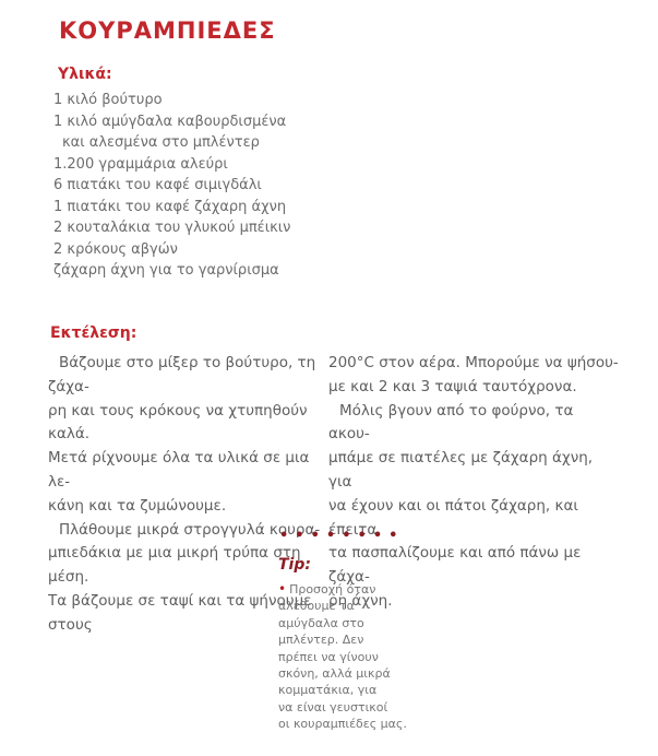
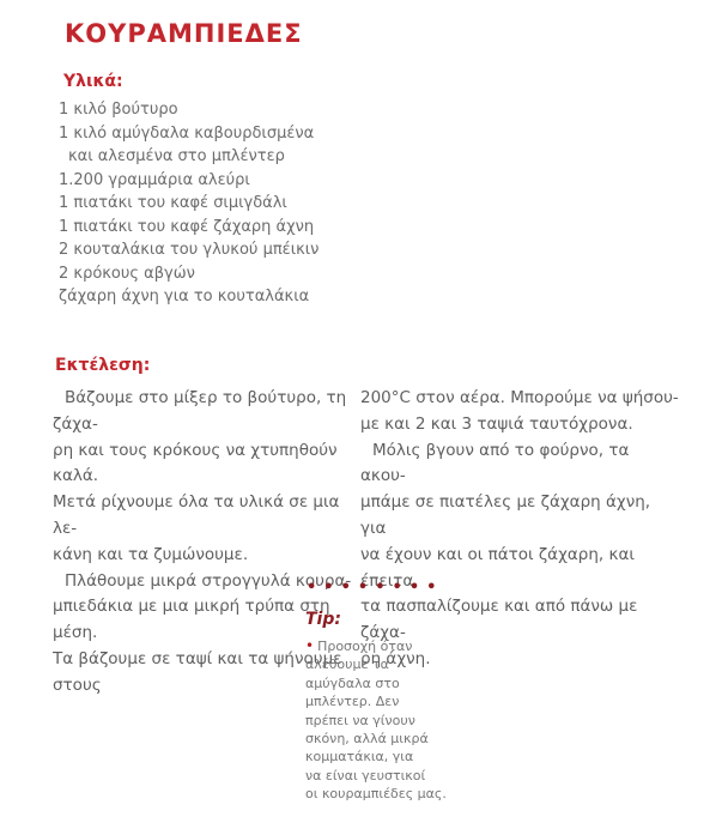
  ΚΟΥΡΑΜΠΙΕΔΕΣ
  Υλικά:
  1 κιλό βούτυρο
  1 κιλό αμύγδαλα καβουρδισμένα
  και αλεσμένα στο μπλέντερ
  1.200 γραμμάρια αλεύρι
- 6 πιατάκι του καφέ σιμιγδάλι
+ 1 πιατάκι του καφέ σιμιγδάλι
  1 πιατάκι του καφέ ζάχαρη άχνη
  2 κουταλάκια του γλυκού μπέικιν
  2 κρόκους αβγών
- ζάχαρη άχνη για το γαρνίρισμα
+ ζάχαρη άχνη για το κουταλάκια
  Εκτέλεση:
  Βάζουμε στο μίξερ το βούτυρο, τη ζάχα-
  ρη και τους κρόκους να χτυπηθούν καλά.
  Μετά ρίχνουμε όλα τα υλικά σε μια λε-
  κάνη και τα ζυμώνουμε.
  Πλάθουμε μικρά στρογγυλά κουρα-
  μπιεδάκια με μια μικρή τρύπα στη μέση.
  Τα βάζουμε σε ταψί και τα ψήνουμε στους
  200°C στον αέρα. Μπορούμε να ψήσου-
  με και 2 και 3 ταψιά ταυτόχρονα.
  Μόλις βγουν από το φούρνο, τα ακου-
  μπάμε σε πιατέλες με ζάχαρη άχνη, για
  να έχουν και οι πάτοι ζάχαρη, και έπειτα
  τα πασπαλίζουμε και από πάνω με ζάχα-
  ρη άχνη.
  ••••••••
  Tip:
  • Προσοχή όταν
  αλέθουμε τα
  αμύγδαλα στο
  μπλέντερ. Δεν
  πρέπει να γίνουν
  σκόνη, αλλά μικρά
  κομματάκια, για
  να είναι γευστικοί
  οι κουραμπιέδες μας.
